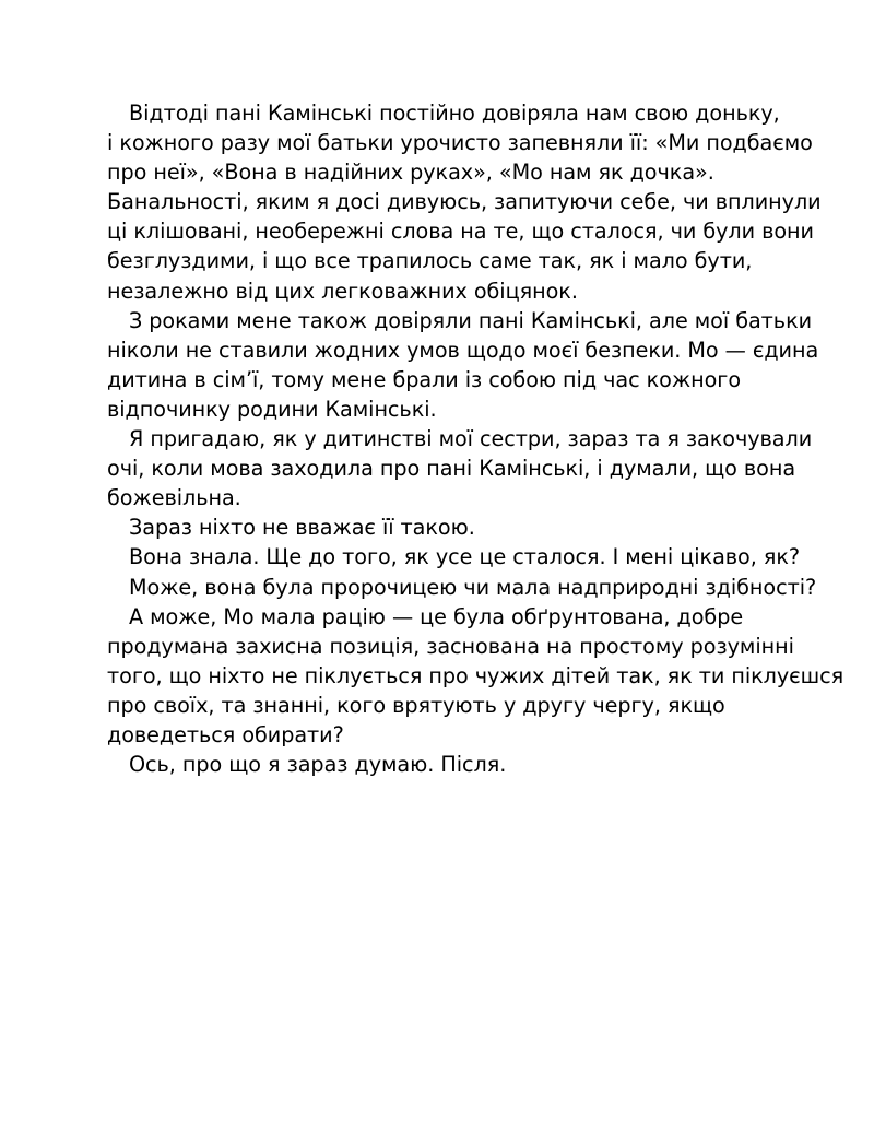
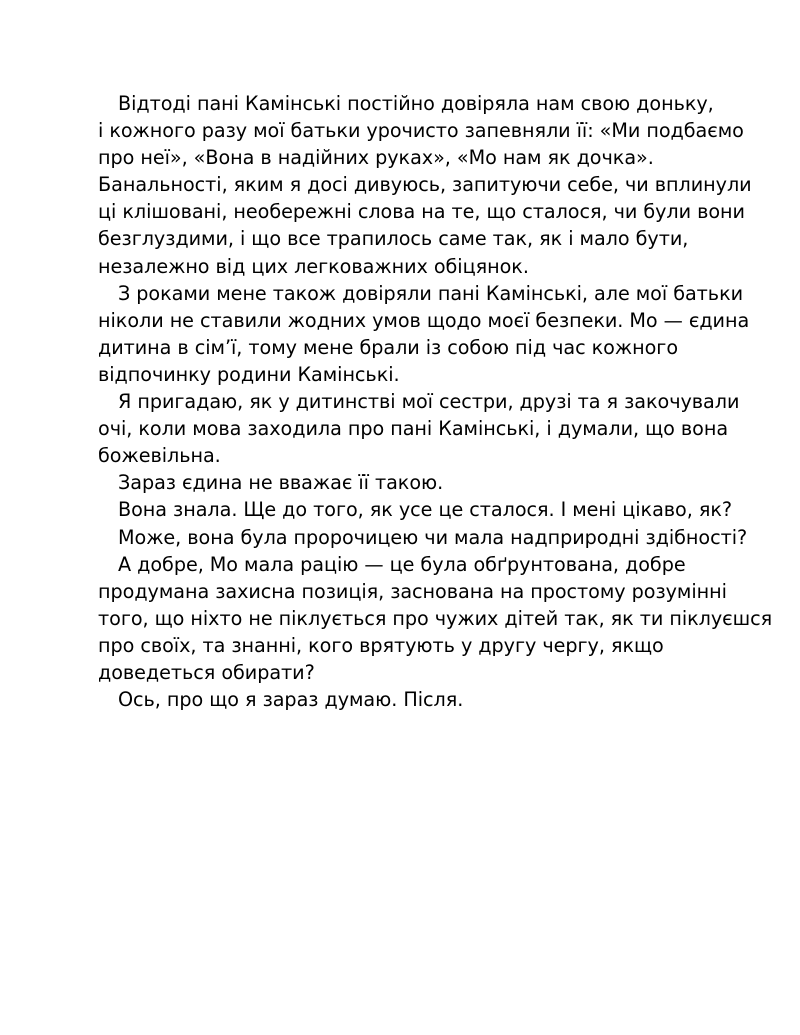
  Відтоді пані Камінські постійно довіряла нам свою доньку,
  і кожного разу мої батьки урочисто запевняли її: «Ми подбаємо
  про неї», «Вона в надійних руках», «Мо нам як дочка».
  Банальності, яким я досі дивуюсь, запитуючи себе, чи вплинули
  ці клішовані, необережні слова на те, що сталося, чи були вони
  безглуздими, і що все трапилось саме так, як і мало бути,
  незалежно від цих легковажних обіцянок.
  З роками мене також довіряли пані Камінські, але мої батьки
  ніколи не ставили жодних умов щодо моєї безпеки. Мо — єдина
  дитина в сім’ї, тому мене брали із собою під час кожного
  відпочинку родини Камінські.
- Я пригадаю, як у дитинстві мої сестри, зараз та я закочували
+ Я пригадаю, як у дитинстві мої сестри, друзі та я закочували
  очі, коли мова заходила про пані Камінські, і думали, що вона
  божевільна.
- Зараз ніхто не вважає її такою.
+ Зараз єдина не вважає її такою.
  Вона знала. Ще до того, як усе це сталося. І мені цікаво, як?
  Може, вона була пророчицею чи мала надприродні здібності?
- А може, Мо мала рацію — це була обґрунтована, добре
+ А добре, Мо мала рацію — це була обґрунтована, добре
  продумана захисна позиція, заснована на простому розумінні
  того, що ніхто не піклується про чужих дітей так, як ти піклуєшся
  про своїх, та знанні, кого врятують у другу чергу, якщо
  доведеться обирати?
  Ось, про що я зараз думаю. Після.
